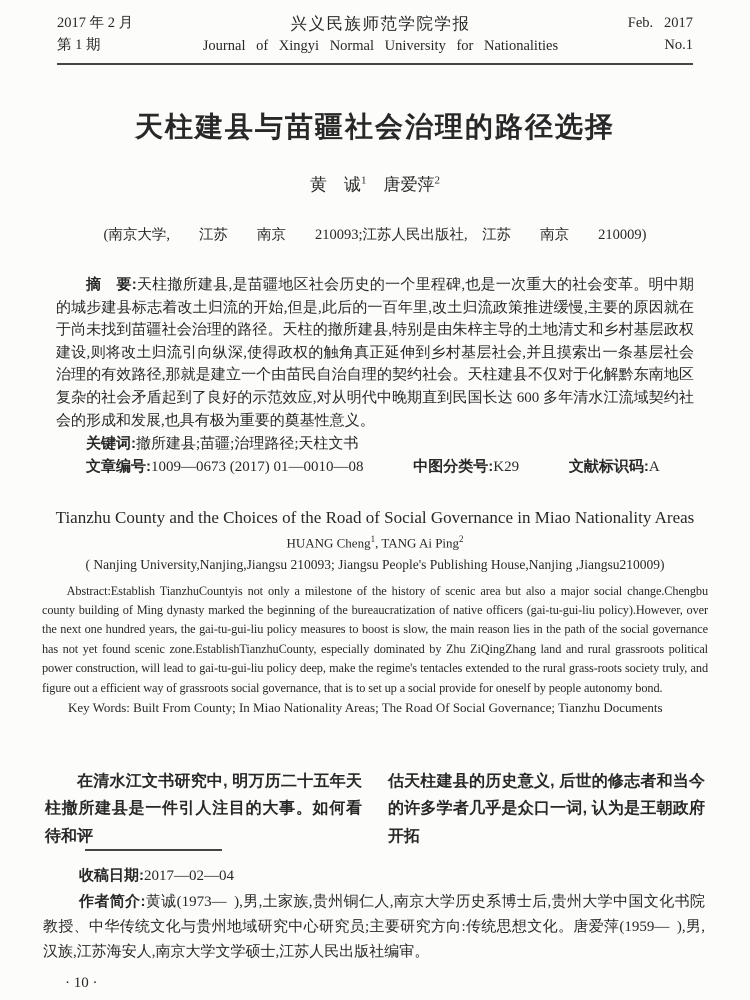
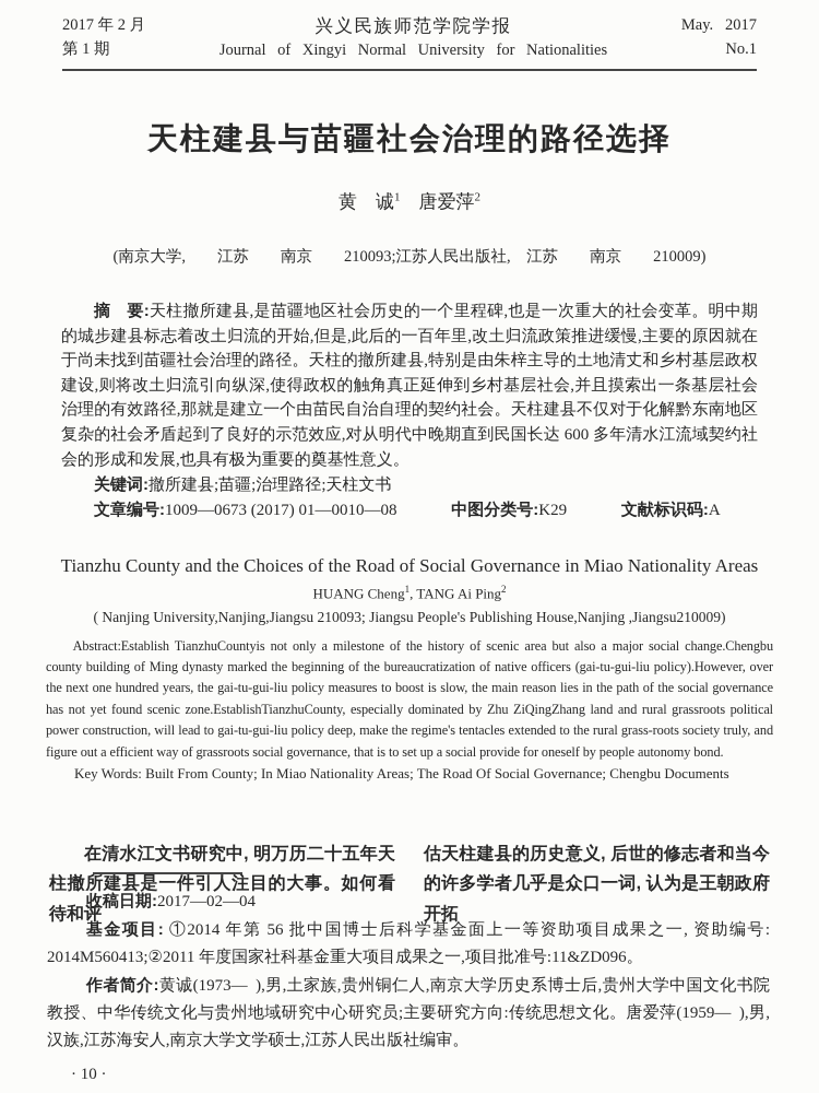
  2017 年 2 月
  第 1 期
  兴义民族师范学院学报
  Journal of Xingyi Normal University for Nationalities
- Feb. 2017
+ May. 2017
  No.1
  天柱建县与苗疆社会治理的路径选择
  黄 诚1 唐爱萍2
  (南京大学, 江苏 南京 210093;江苏人民出版社, 江苏 南京 210009)
  摘 要:天柱撤所建县,是苗疆地区社会历史的一个里程碑,也是一次重大的社会变革。明中期的城步建县标志着改土归流的开始,但是,此后的一百年里,改土归流政策推进缓慢,主要的原因就在于尚未找到苗疆社会治理的路径。天柱的撤所建县,特别是由朱梓主导的土地清丈和乡村基层政权建设,则将改土归流引向纵深,使得政权的触角真正延伸到乡村基层社会,并且摸索出一条基层社会治理的有效路径,那就是建立一个由苗民自治自理的契约社会。天柱建县不仅对于化解黔东南地区复杂的社会矛盾起到了良好的示范效应,对从明代中晚期直到民国长达 600 多年清水江流域契约社会的形成和发展,也具有极为重要的奠基性意义。
  关键词:撤所建县;苗疆;治理路径;天柱文书
  文章编号:1009—0673 (2017) 01—0010—08 中图分类号:K29 文献标识码:A
  Tianzhu County and the Choices of the Road of Social Governance in Miao Nationality Areas
  HUANG Cheng1, TANG Ai Ping2
  ( Nanjing University,Nanjing,Jiangsu 210093; Jiangsu People's Publishing House,Nanjing ,Jiangsu210009)
  Abstract:Establish TianzhuCountyis not only a milestone of the history of scenic area but also a major social change.Chengbu county building of Ming dynasty marked the beginning of the bureaucratization of native officers (gai-tu-gui-liu policy).However, over the next one hundred years, the gai-tu-gui-liu policy measures to boost is slow, the main reason lies in the path of the social governance has not yet found scenic zone.EstablishTianzhuCounty, especially dominated by Zhu ZiQingZhang land and rural grassroots political power construction, will lead to gai-tu-gui-liu policy deep, make the regime's tentacles extended to the rural grass-roots society truly, and figure out a efficient way of grassroots social governance, that is to set up a social provide for oneself by people autonomy bond.
- Key Words: Built From County; In Miao Nationality Areas; The Road Of Social Governance; Tianzhu Documents
+ Key Words: Built From County; In Miao Nationality Areas; The Road Of Social Governance; Chengbu Documents
  在清水江文书研究中, 明万历二十五年天柱撤所建县是一件引人注目的大事。如何看待和评
  估天柱建县的历史意义, 后世的修志者和当今的许多学者几乎是众口一词, 认为是王朝政府开拓
  收稿日期:2017—02—04
+ 基金项目: ①2014 年第 56 批中国博士后科学基金面上一等资助项目成果之一, 资助编号: 2014M560413;②2011 年度国家社科基金重大项目成果之一,项目批准号:11&ZD096。
  作者简介:黄诚(1973— ),男,土家族,贵州铜仁人,南京大学历史系博士后,贵州大学中国文化书院教授、中华传统文化与贵州地域研究中心研究员;主要研究方向:传统思想文化。唐爱萍(1959— ),男,汉族,江苏海安人,南京大学文学硕士,江苏人民出版社编审。
  · 10 ·
